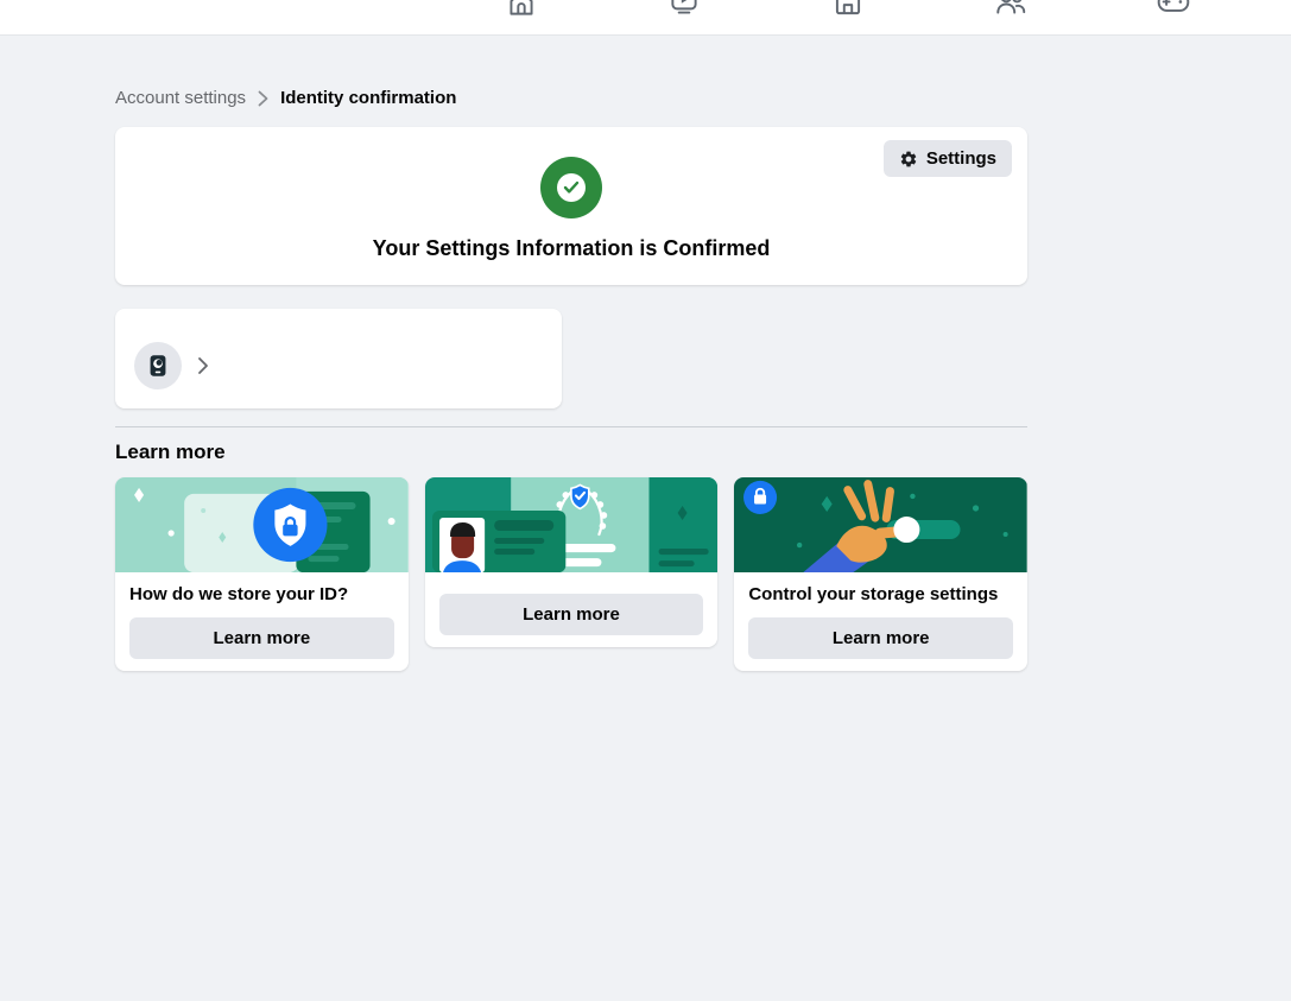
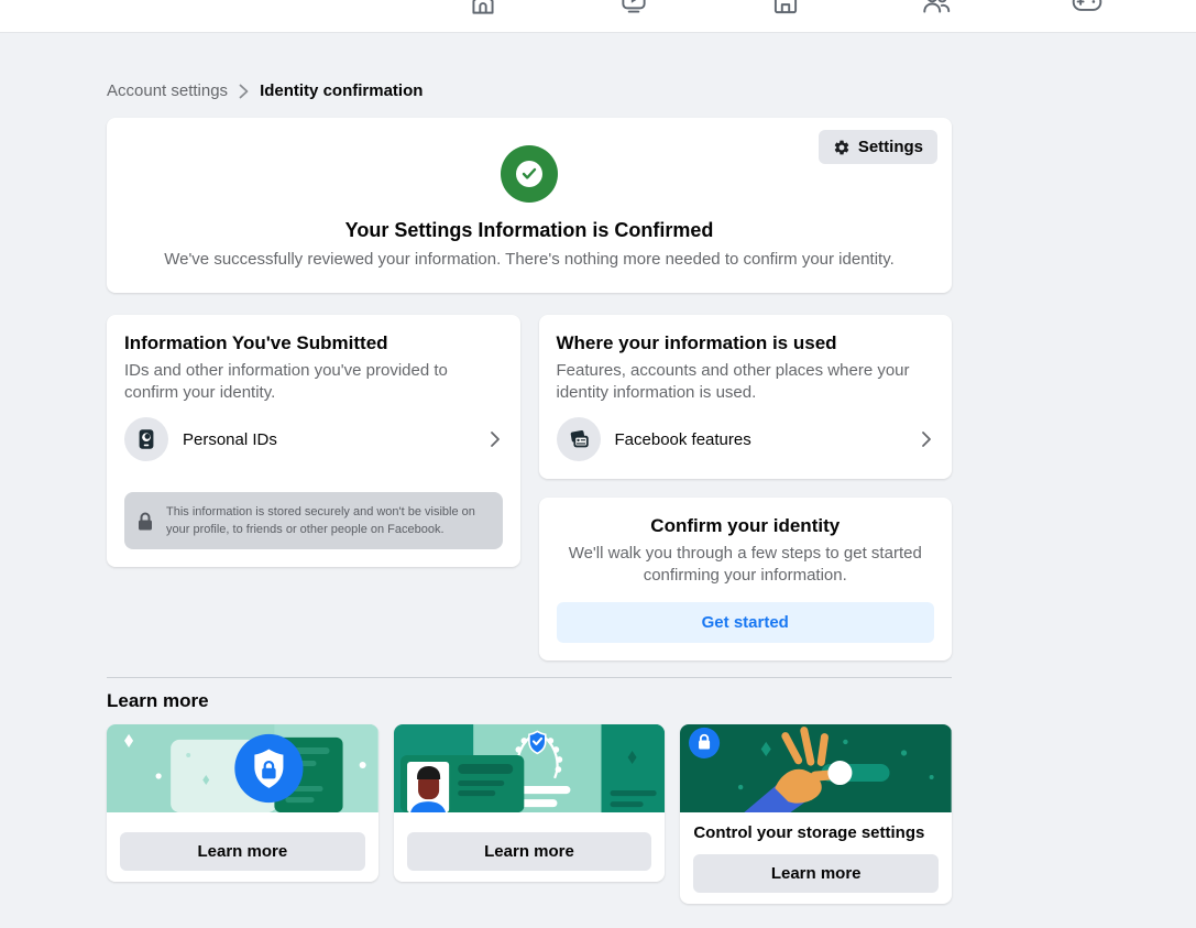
  Account settings
  Identity confirmation
  Settings
  Your Settings Information is Confirmed
+ We've successfully reviewed your information. There's nothing more needed to confirm your identity.
+ Information You've Submitted
+ IDs and other information you've provided to confirm your identity.
+ Personal IDs
+ This information is stored securely and won't be visible on your profile, to friends or other people on Facebook.
+ Where your information is used
+ Features, accounts and other places where your identity information is used.
+ Facebook features
+ Confirm your identity
+ We'll walk you through a few steps to get started confirming your information.
+ Get started
  Learn more
- How do we store your ID?
  Learn more
  Learn more
  Control your storage settings
  Learn more
